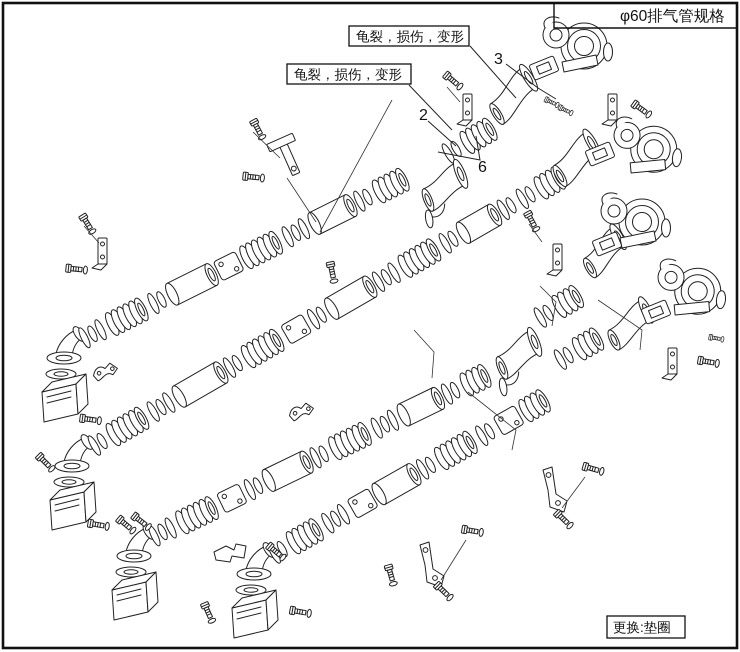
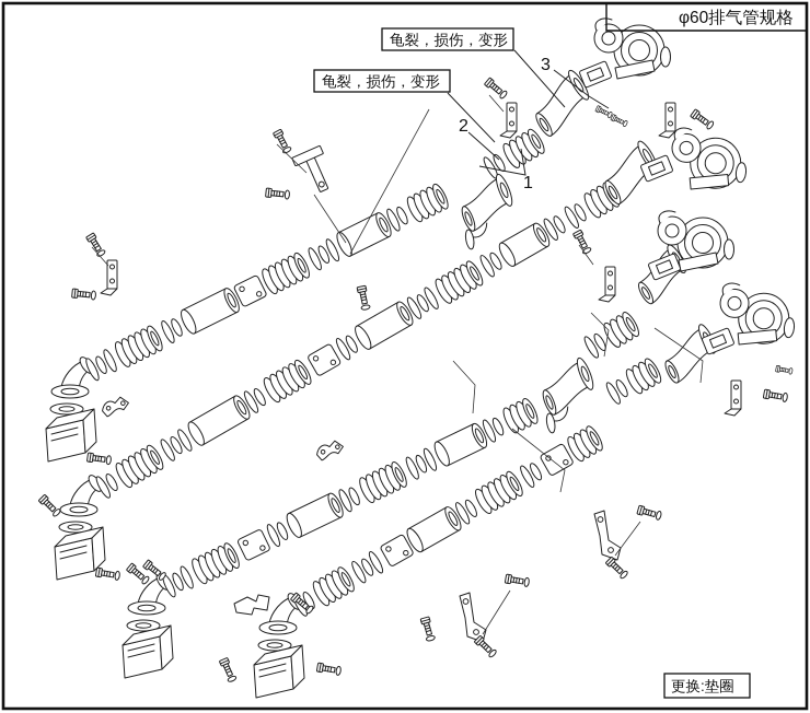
  φ60排气管规格
  龟裂，损伤，变形
  龟裂，损伤，变形
  3
  2
- 6
+ 1
  更换:垫圈
